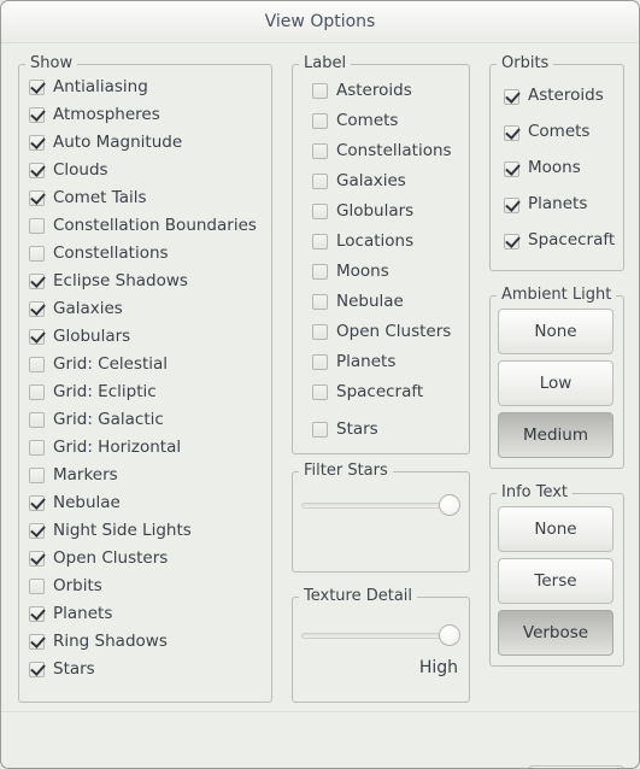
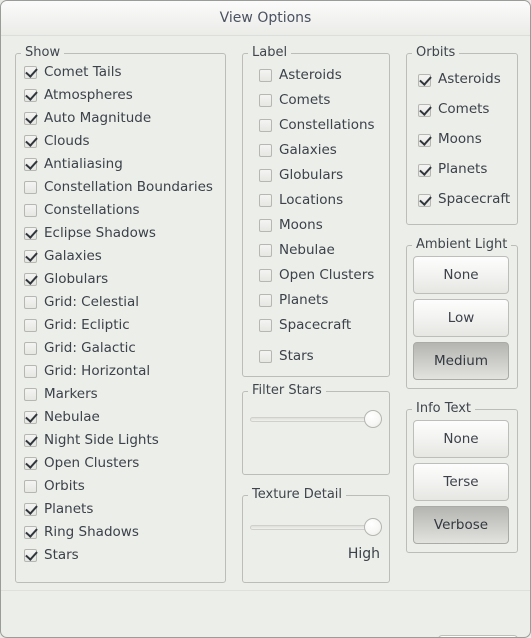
  View Options
  Show
- Antialiasing
+ Comet Tails
  Atmospheres
  Auto Magnitude
  Clouds
- Comet Tails
+ Antialiasing
  Constellation Boundaries
  Constellations
  Eclipse Shadows
  Galaxies
  Globulars
  Grid: Celestial
  Grid: Ecliptic
  Grid: Galactic
  Grid: Horizontal
  Markers
  Nebulae
  Night Side Lights
  Open Clusters
  Orbits
  Planets
  Ring Shadows
  Stars
  Label
  Asteroids
  Comets
  Constellations
  Galaxies
  Globulars
  Locations
  Moons
  Nebulae
  Open Clusters
  Planets
  Spacecraft
  Stars
  Filter Stars
  Texture Detail
  High
  Orbits
  Asteroids
  Comets
  Moons
  Planets
  Spacecraft
  Ambient Light
  None
  Low
  Medium
  Info Text
  None
  Terse
  Verbose
